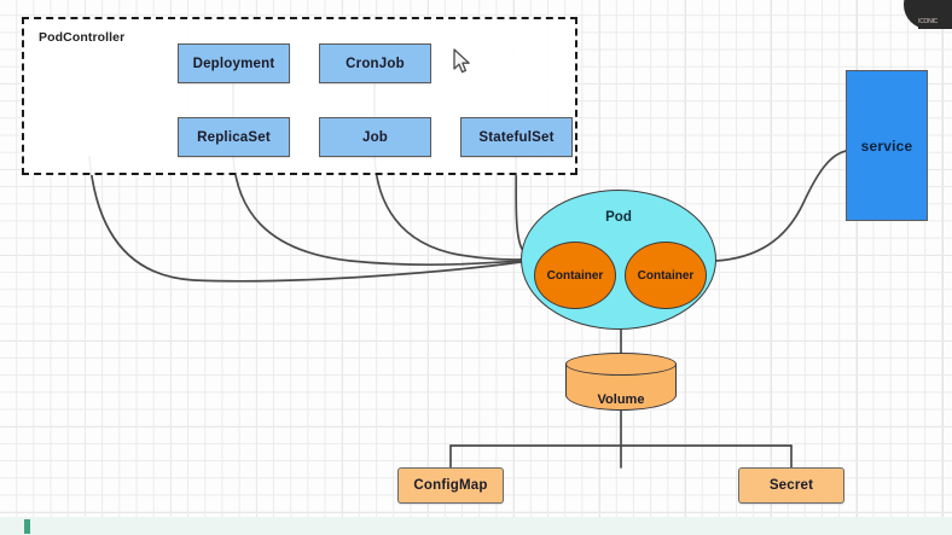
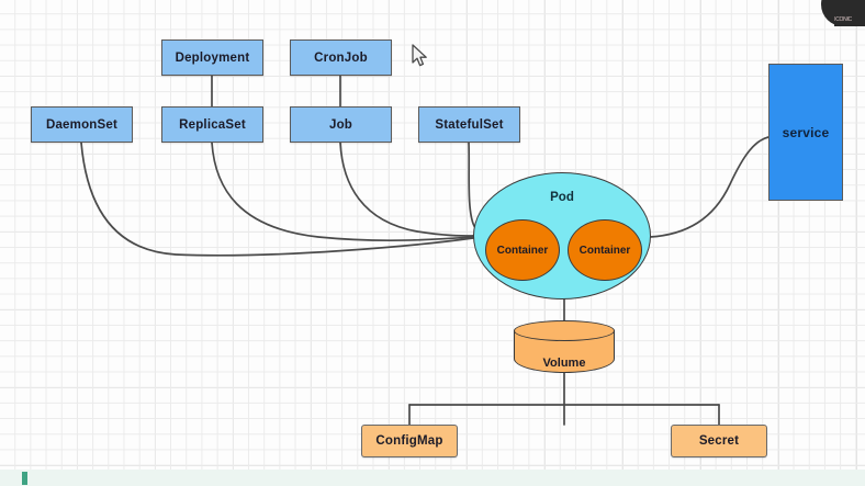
- PodController
  Deployment
  CronJob
+ DaemonSet
  ReplicaSet
  Job
  StatefulSet
  service
  Pod
  Container
  Container
  Volume
  ConfigMap
  Secret
